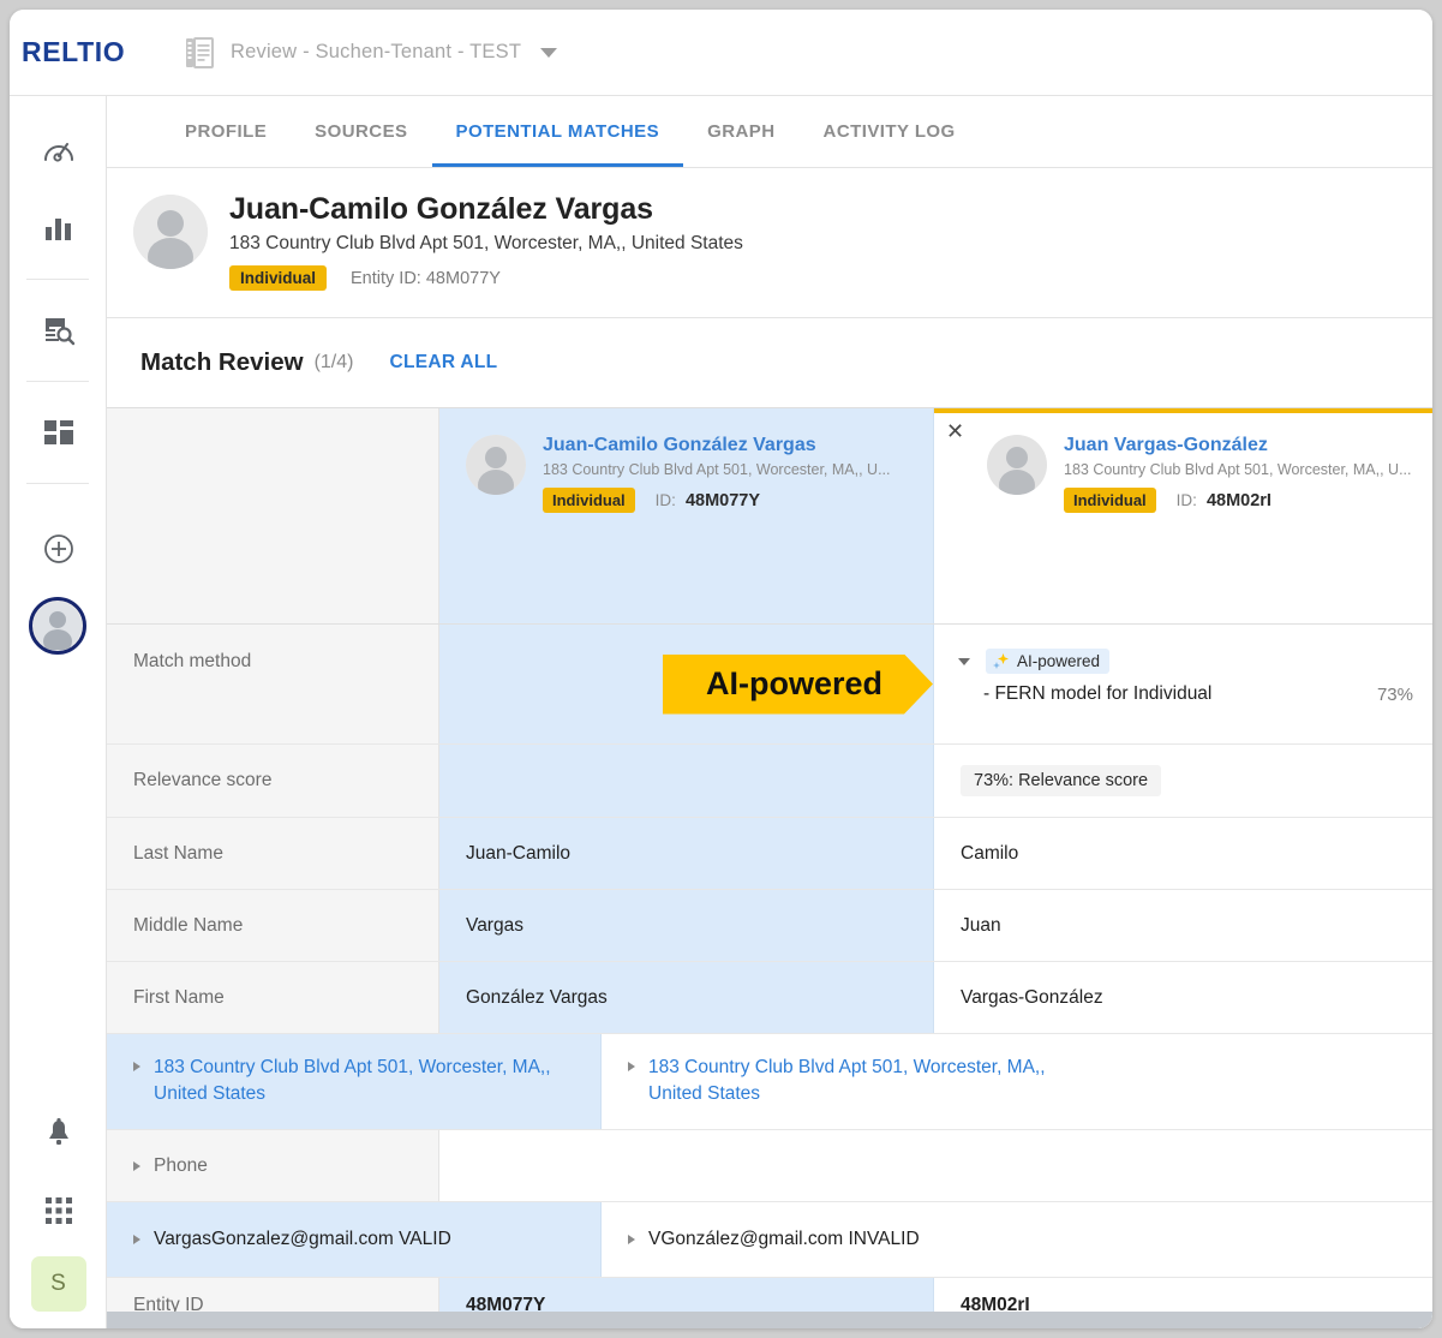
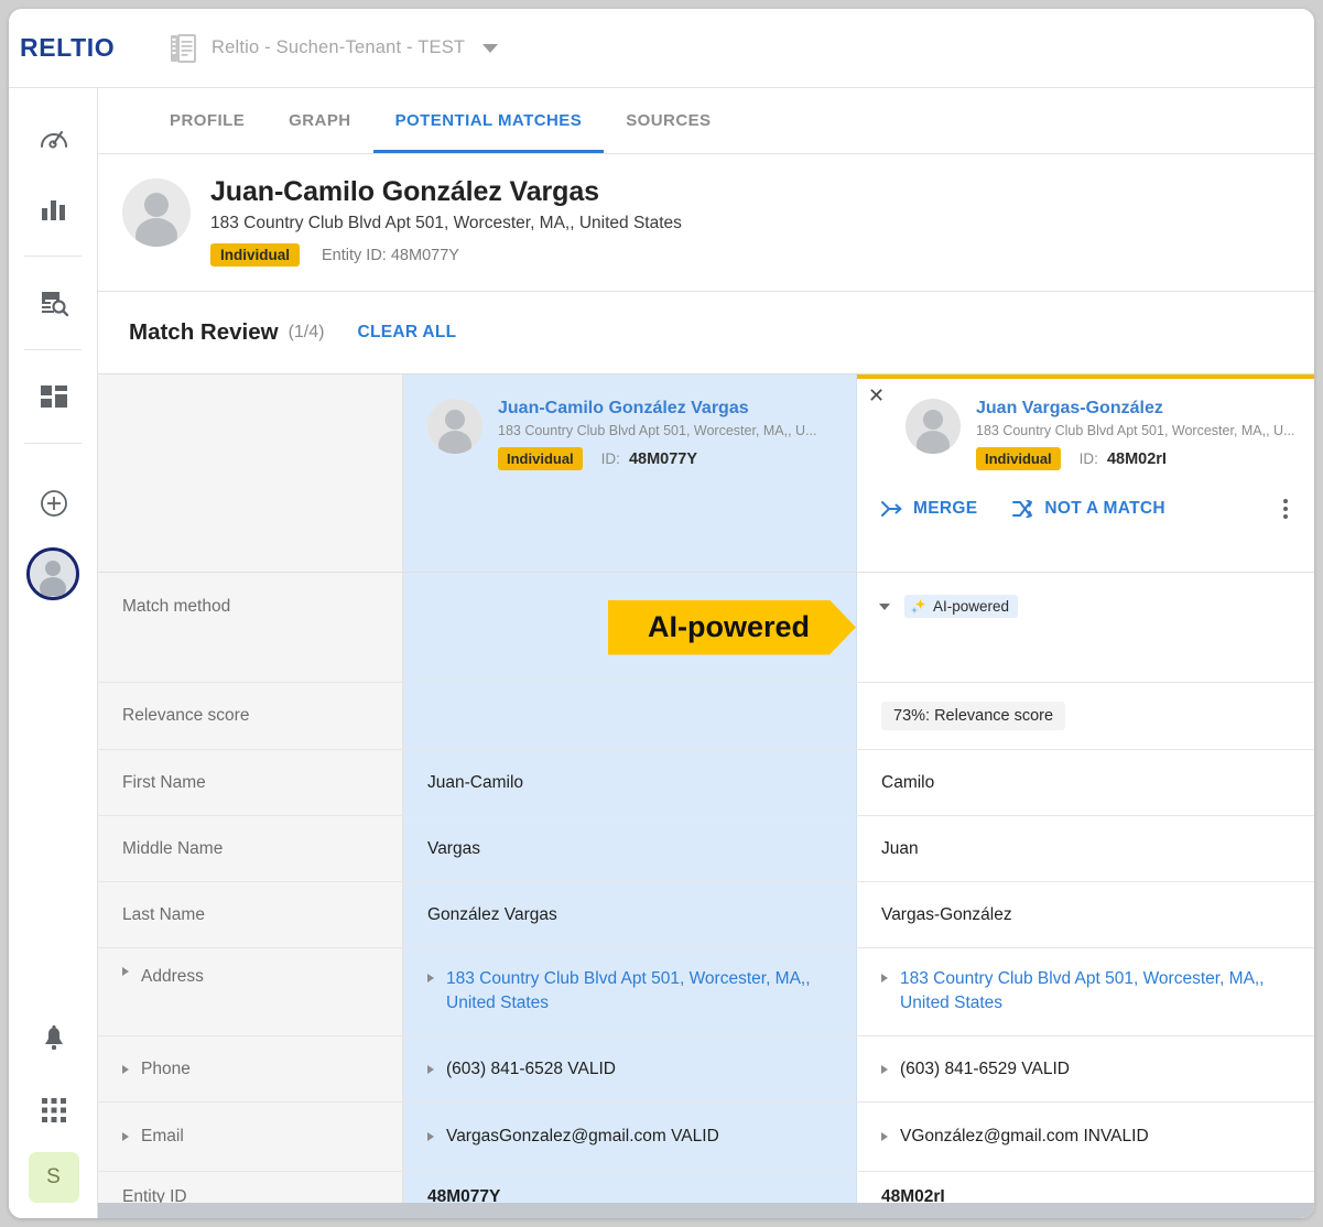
  RELTIO
- Review - Suchen-Tenant - TEST
+ Reltio - Suchen-Tenant - TEST
  S
  PROFILE
- SOURCES
+ GRAPH
  POTENTIAL MATCHES
- GRAPH
+ SOURCES
- ACTIVITY LOG
  Juan-Camilo González Vargas
  183 Country Club Blvd Apt 501, Worcester, MA,, United States
  Individual
  Entity ID: 48M077Y
  Match Review
  (1/4)
  CLEAR ALL
  Juan-Camilo González Vargas
  183 Country Club Blvd Apt 501, Worcester, MA,, U...
  Individual
  ID:
  48M077Y
  ✕
  Juan Vargas-González
  183 Country Club Blvd Apt 501, Worcester, MA,, U...
  Individual
  ID:
  48M02rI
+ MERGE
+ NOT A MATCH
  Match method
  AI-powered
  AI-powered
- - FERN model for Individual
- 73%
  Relevance score
  73%: Relevance score
- Last Name
+ First Name
  Juan-Camilo
  Camilo
  Middle Name
  Vargas
  Juan
- First Name
+ Last Name
  González Vargas
  Vargas-González
+ Address
  183 Country Club Blvd Apt 501, Worcester, MA,, United States
  183 Country Club Blvd Apt 501, Worcester, MA,, United States
  Phone
+ (603) 841-6528 VALID
+ (603) 841-6529 VALID
+ Email
  VargasGonzalez@gmail.com VALID
  VGonzález@gmail.com INVALID
  Entity ID
  48M077Y
  48M02rI
